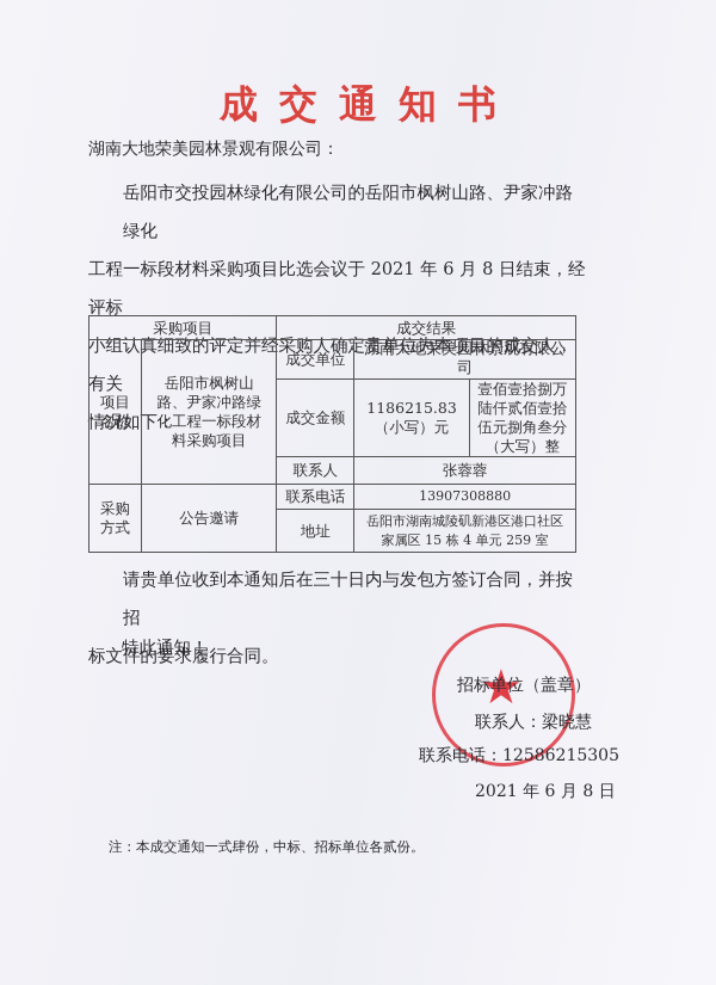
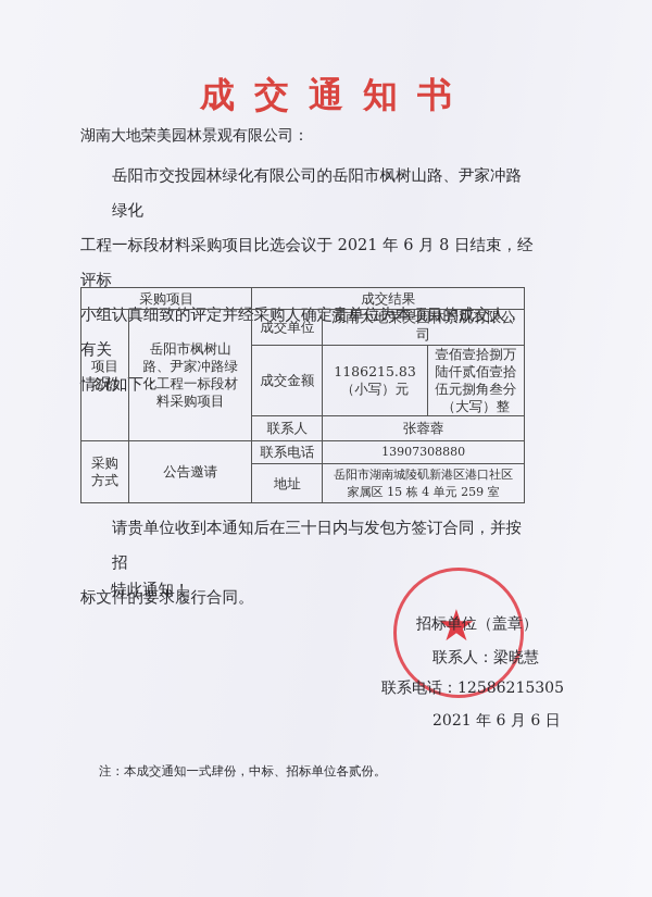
  成交通知书
  湖南大地荣美园林景观有限公司：
  岳阳市交投园林绿化有限公司的岳阳市枫树山路、尹家冲路绿化
  工程一标段材料采购项目比选会议于 2021 年 6 月 8 日结束，经评标
  小组认真细致的评定并经采购人确定贵单位为本项目的成交人，有关
  情况如下：
  采购项目	成交结果
  项目名称	岳阳市枫树山路、尹家冲路绿化工程一标段材料采购项目	成交单位	湖南大地荣美园林景观有限公司
  成交金额	1186215.83（小写）元	壹佰壹拾捌万陆仟贰佰壹拾伍元捌角叁分（大写）整
  联系人	张蓉蓉
  采购方式	公告邀请	联系电话	13907308880
  地址	岳阳市湖南城陵矶新港区港口社区家属区 15 栋 4 单元 259 室
  请贵单位收到本通知后在三十日内与发包方签订合同，并按招
  标文件的要求履行合同。
  特此通知！
  ★
  招标单位（盖章）
  联系人：梁晓慧
  联系电话：12586215305
- 2021 年 6 月 8 日
+ 2021 年 6 月 6 日
  注：本成交通知一式肆份，中标、招标单位各贰份。
